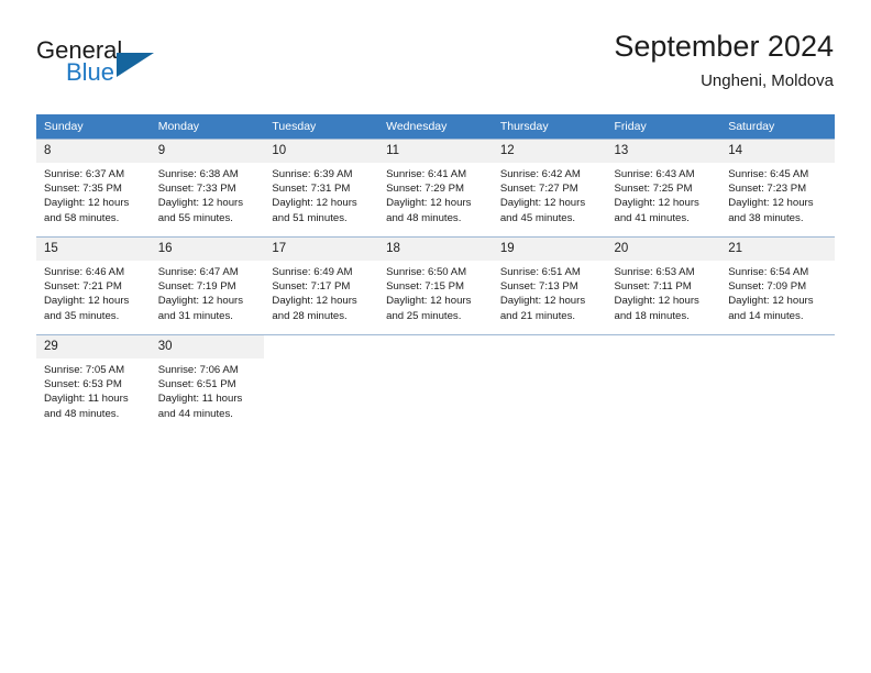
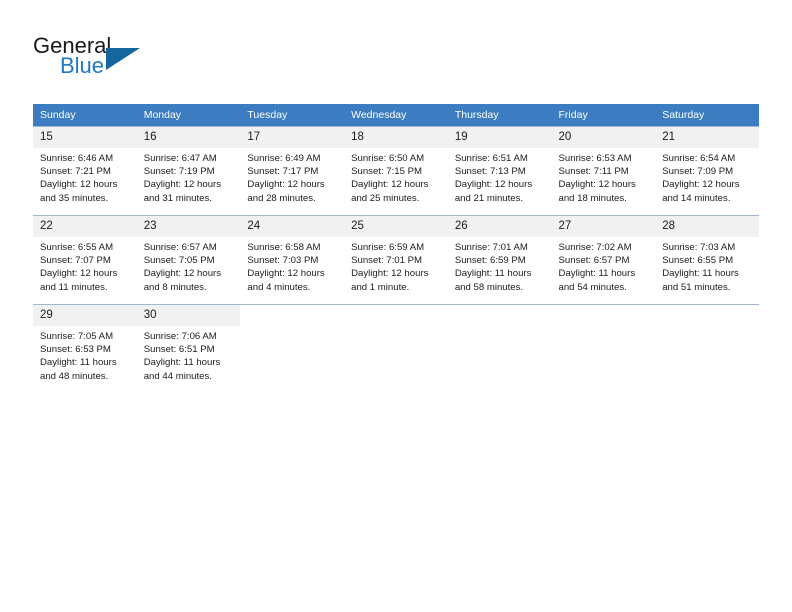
  General
  Blue
- September 2024
- Ungheni, Moldova
  Sunday	Monday	Tuesday	Wednesday	Thursday	Friday	Saturday
- 8 Sunrise: 6:37 AM Sunset: 7:35 PM Daylight: 12 hours and 58 minutes.	9 Sunrise: 6:38 AM Sunset: 7:33 PM Daylight: 12 hours and 55 minutes.	10 Sunrise: 6:39 AM Sunset: 7:31 PM Daylight: 12 hours and 51 minutes.	11 Sunrise: 6:41 AM Sunset: 7:29 PM Daylight: 12 hours and 48 minutes.	12 Sunrise: 6:42 AM Sunset: 7:27 PM Daylight: 12 hours and 45 minutes.	13 Sunrise: 6:43 AM Sunset: 7:25 PM Daylight: 12 hours and 41 minutes.	14 Sunrise: 6:45 AM Sunset: 7:23 PM Daylight: 12 hours and 38 minutes.
  15 Sunrise: 6:46 AM Sunset: 7:21 PM Daylight: 12 hours and 35 minutes.	16 Sunrise: 6:47 AM Sunset: 7:19 PM Daylight: 12 hours and 31 minutes.	17 Sunrise: 6:49 AM Sunset: 7:17 PM Daylight: 12 hours and 28 minutes.	18 Sunrise: 6:50 AM Sunset: 7:15 PM Daylight: 12 hours and 25 minutes.	19 Sunrise: 6:51 AM Sunset: 7:13 PM Daylight: 12 hours and 21 minutes.	20 Sunrise: 6:53 AM Sunset: 7:11 PM Daylight: 12 hours and 18 minutes.	21 Sunrise: 6:54 AM Sunset: 7:09 PM Daylight: 12 hours and 14 minutes.
+ 22 Sunrise: 6:55 AM Sunset: 7:07 PM Daylight: 12 hours and 11 minutes.	23 Sunrise: 6:57 AM Sunset: 7:05 PM Daylight: 12 hours and 8 minutes.	24 Sunrise: 6:58 AM Sunset: 7:03 PM Daylight: 12 hours and 4 minutes.	25 Sunrise: 6:59 AM Sunset: 7:01 PM Daylight: 12 hours and 1 minute.	26 Sunrise: 7:01 AM Sunset: 6:59 PM Daylight: 11 hours and 58 minutes.	27 Sunrise: 7:02 AM Sunset: 6:57 PM Daylight: 11 hours and 54 minutes.	28 Sunrise: 7:03 AM Sunset: 6:55 PM Daylight: 11 hours and 51 minutes.
  29 Sunrise: 7:05 AM Sunset: 6:53 PM Daylight: 11 hours and 48 minutes.	30 Sunrise: 7:06 AM Sunset: 6:51 PM Daylight: 11 hours and 44 minutes.
